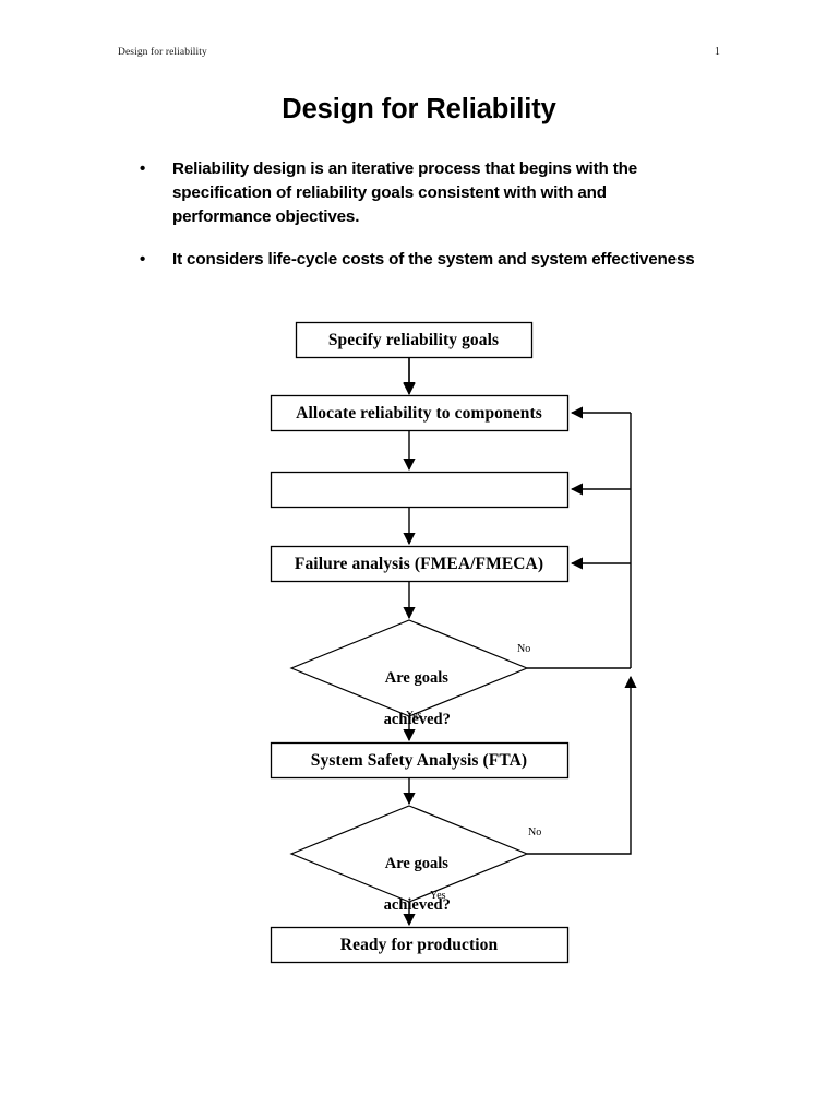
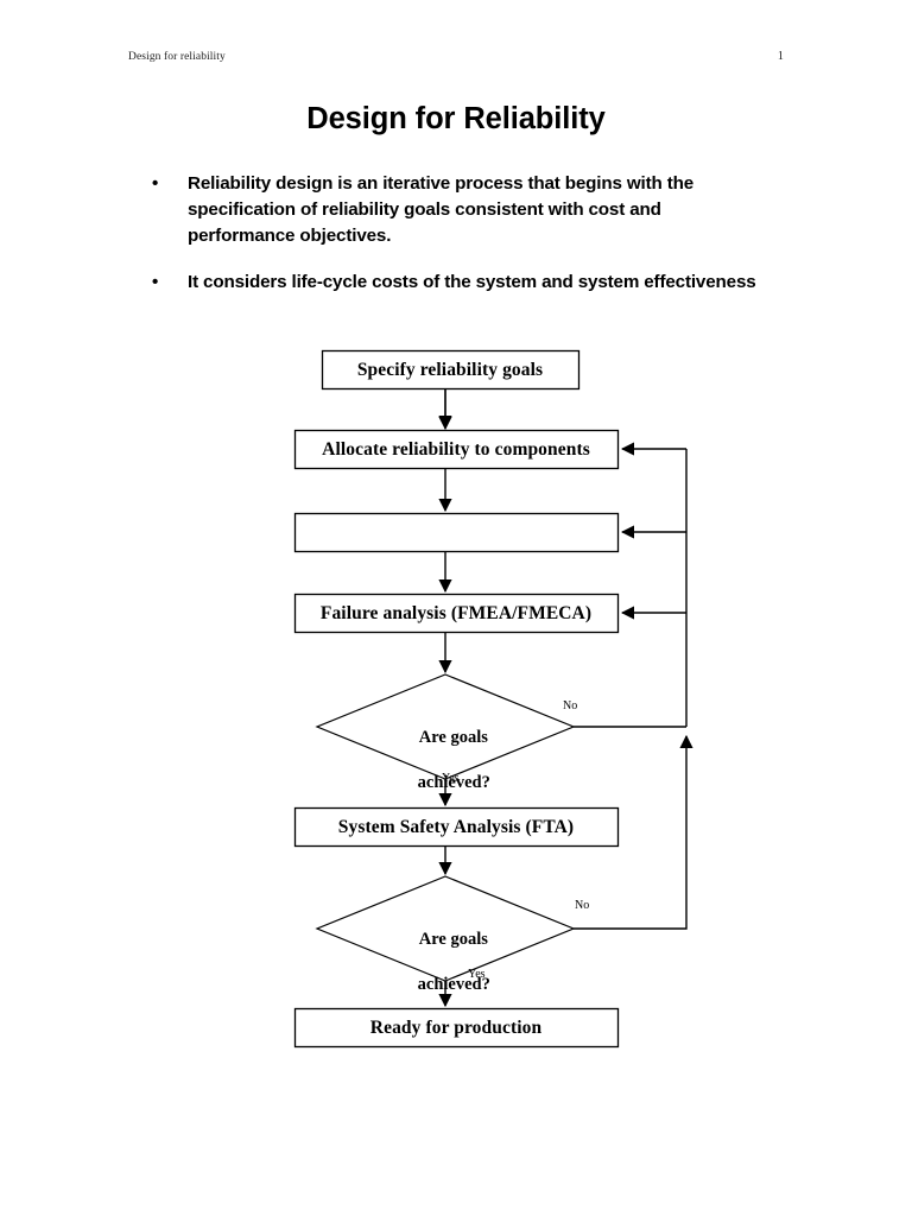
  Design for reliability
  1
  Design for Reliability
  •
- Reliability design is an iterative process that begins with the specification of reliability goals consistent with with and performance objectives.
+ Reliability design is an iterative process that begins with the specification of reliability goals consistent with cost and performance objectives.
  •
  It considers life-cycle costs of the system and system effectiveness
  Specify reliability goals
  Allocate reliability to components
  Failure analysis (FMEA/FMECA)
  Are goals
  achieved?
  System Safety Analysis (FTA)
  Are goals
  achieved?
  Ready for production
  No
  Yes
  No
  Yes
